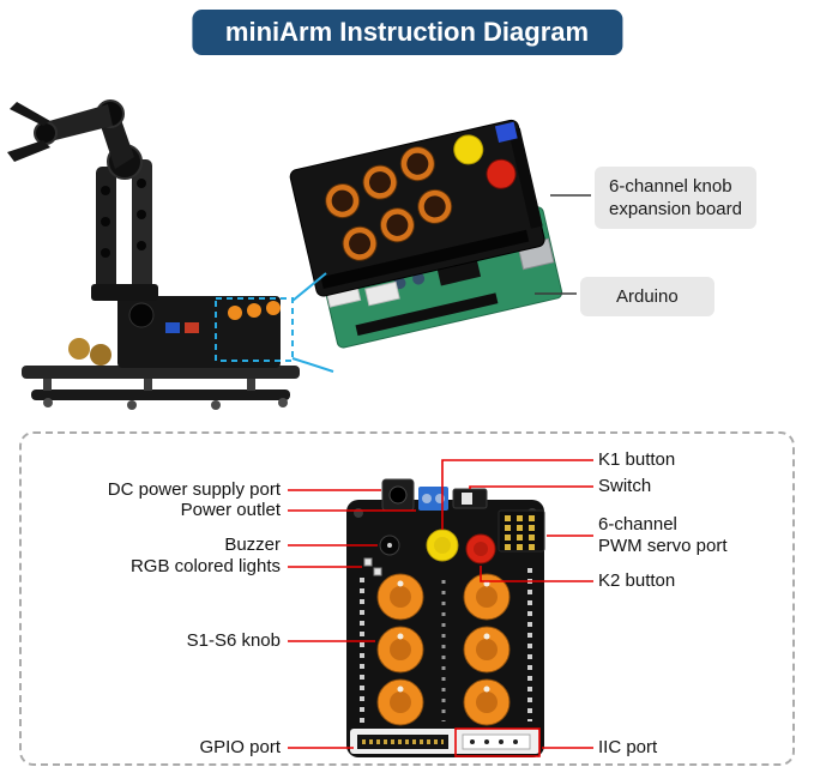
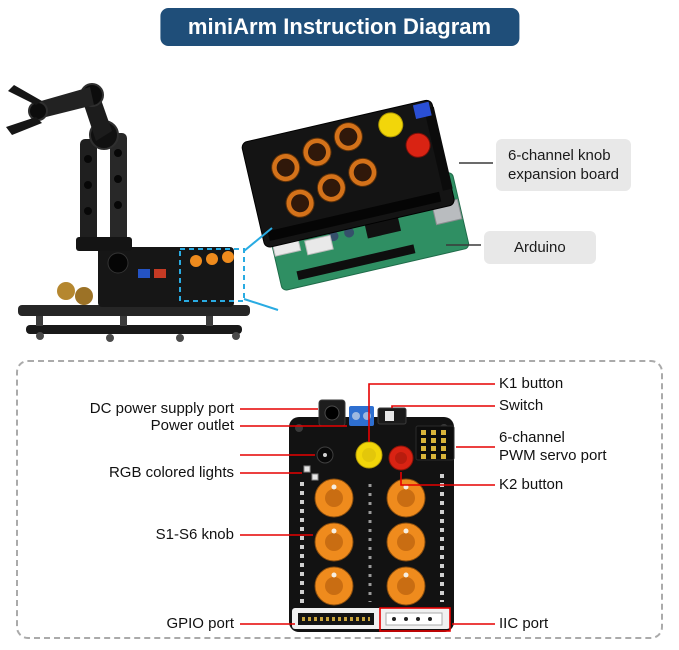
  miniArm Instruction Diagram
  6-channel knob
  expansion board
  Arduino
  DC power supply port
  Power outlet
- Buzzer
  RGB colored lights
  S1-S6 knob
  GPIO port
  K1 button
  Switch
  6-channel
  PWM servo port
  K2 button
  IIC port
